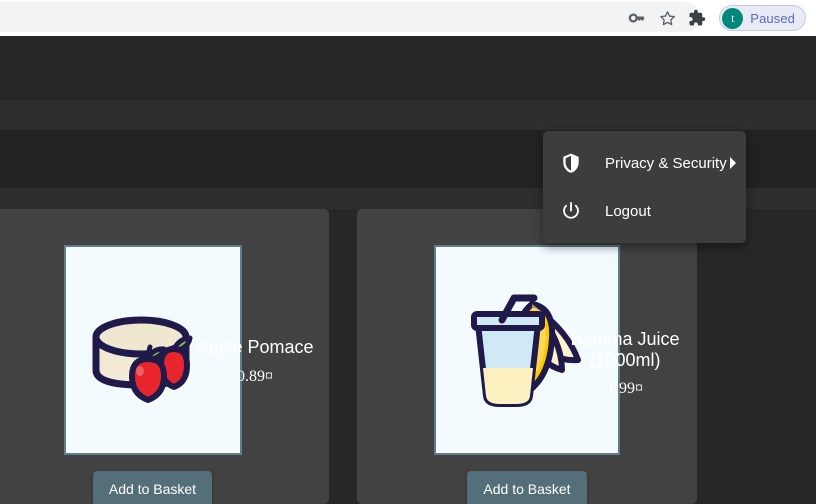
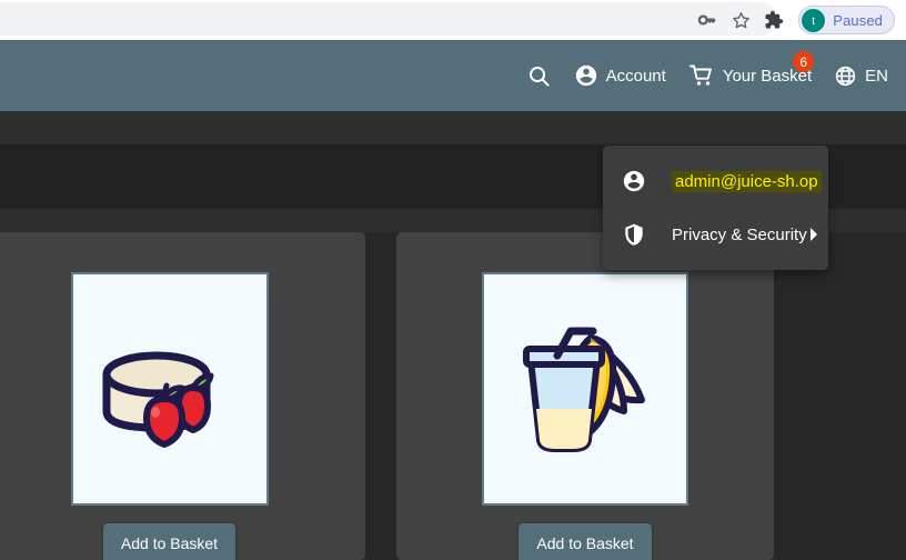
  t
  Paused
- Apple Pomace
- 0.89¤
  Add to Basket
- Banana Juice
- (1000ml)
- 1.99¤
  Add to Basket
+ Account
+ Your Basket
+ 6
+ EN
+ admin@juice-sh.op
  Privacy & Security
- Logout
